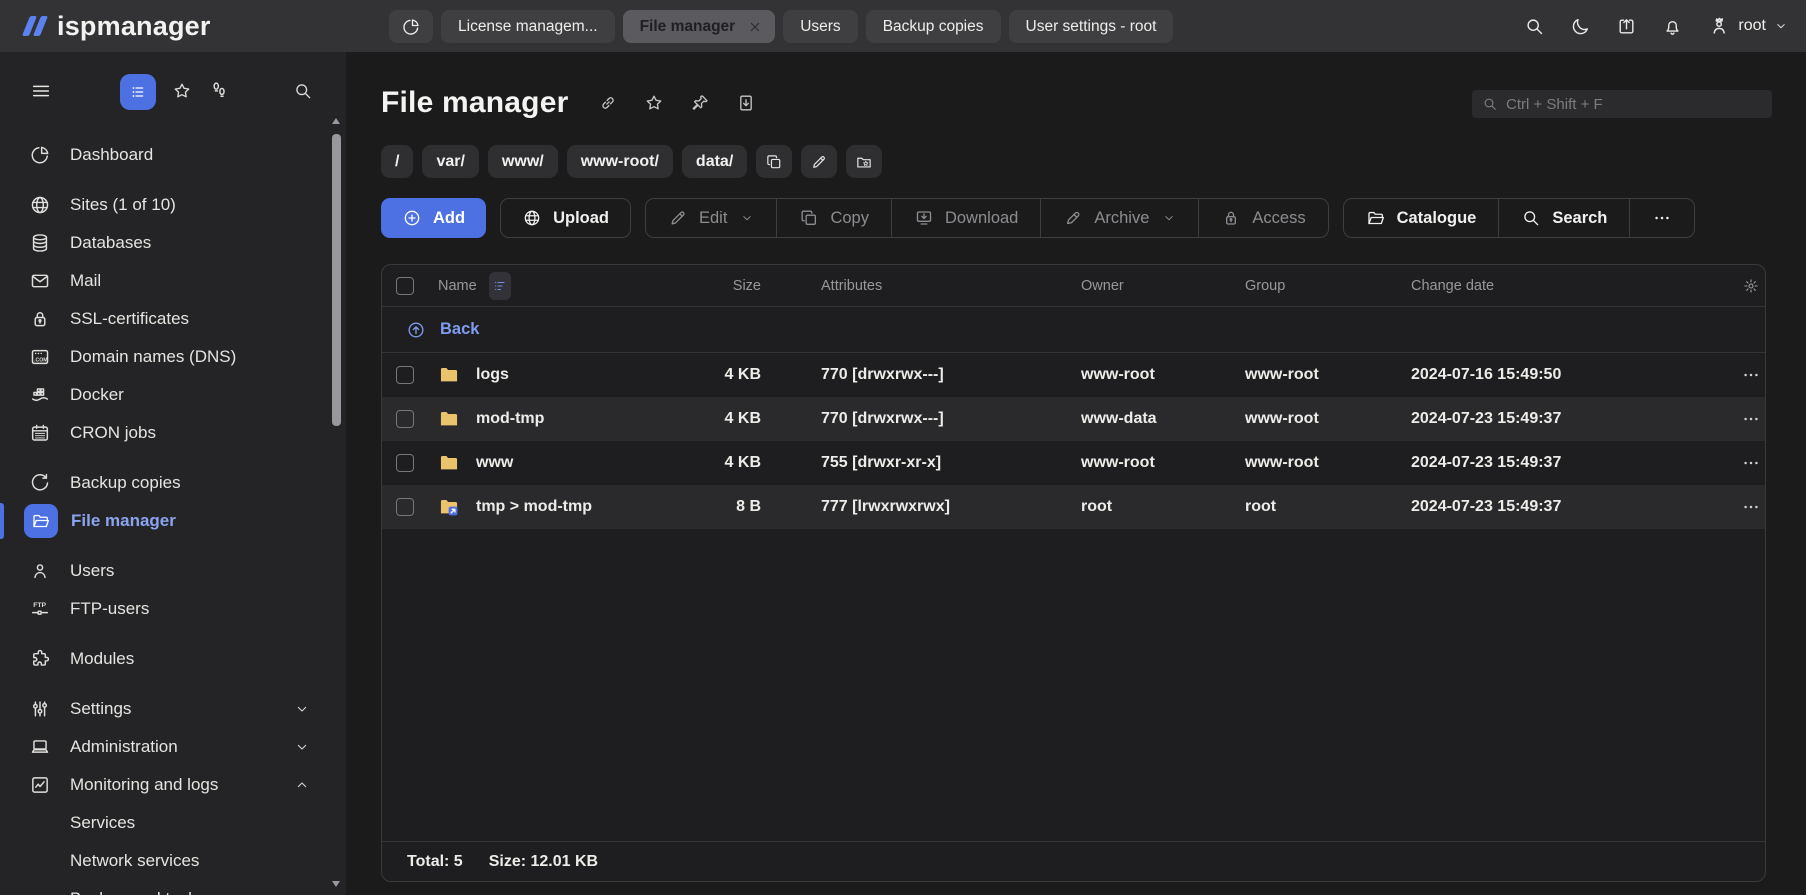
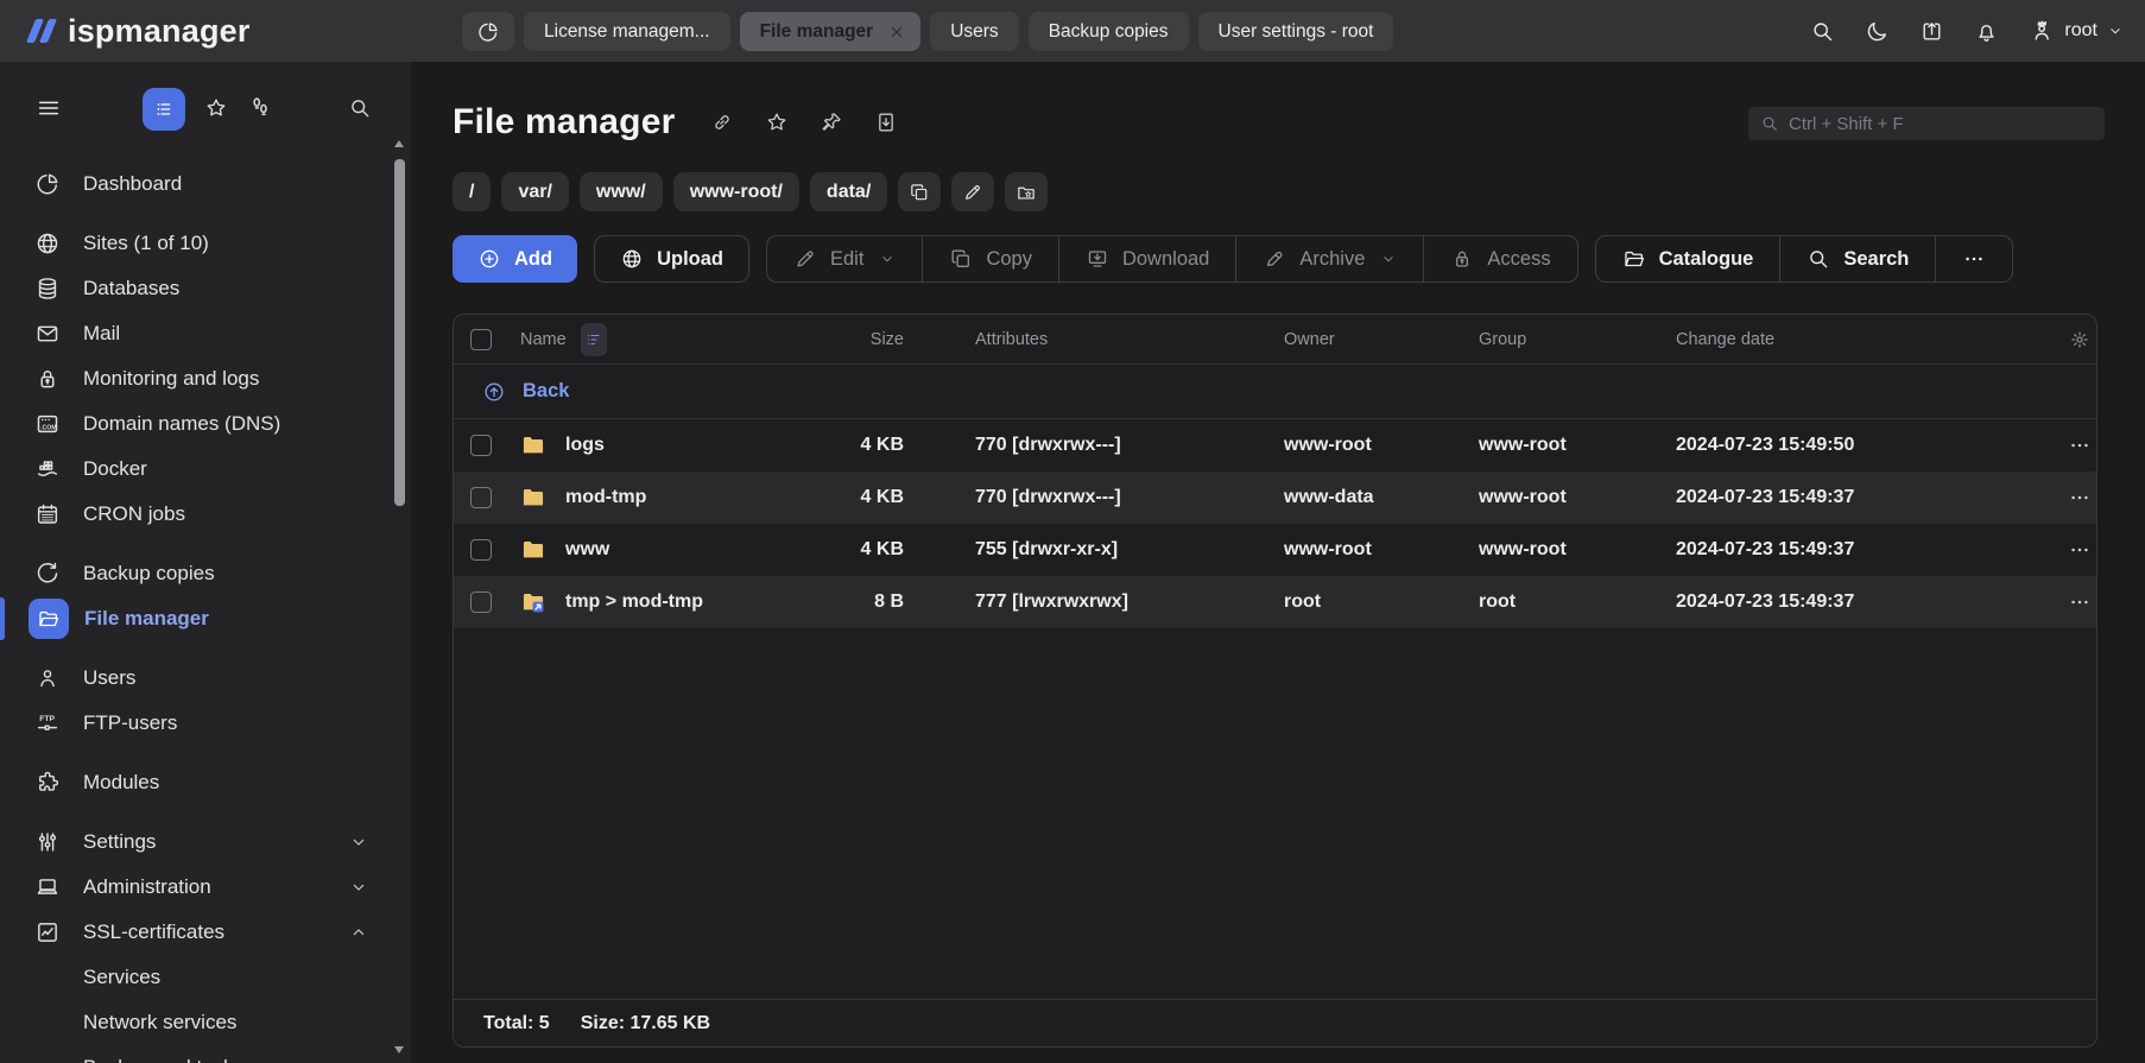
  ispmanager
  License managem...
  File manager
  Users
  Backup copies
  User settings - root
  root
  Dashboard
  Sites (1 of 10)
  Databases
  Mail
- SSL-certificates
+ Monitoring and logs
  Domain names (DNS)
  Docker
  CRON jobs
  Backup copies
  File manager
  Users
  FTP-users
  Modules
  Settings
  Administration
- Monitoring and logs
+ SSL-certificates
  Services
  Network services
  File manager
  Ctrl + Shift + F
  /
  var/
  www/
  www-root/
  data/
  Add
  Upload
  Edit
  Copy
  Download
  Archive
  Access
  Catalogue
  Search
  Name
  Size
  Attributes
  Owner
  Group
  Change date
  Back
  logs
  4 KB
  770 [drwxrwx---]
  www-root
  www-root
- 2024-07-16 15:49:50
+ 2024-07-23 15:49:50
  mod-tmp
  4 KB
  770 [drwxrwx---]
  www-data
  www-root
  2024-07-23 15:49:37
  www
  4 KB
  755 [drwxr-xr-x]
  www-root
  www-root
  2024-07-23 15:49:37
  tmp > mod-tmp
  8 B
  777 [lrwxrwxrwx]
  root
  root
  2024-07-23 15:49:37
  Total: 5
- Size: 12.01 KB
+ Size: 17.65 KB
